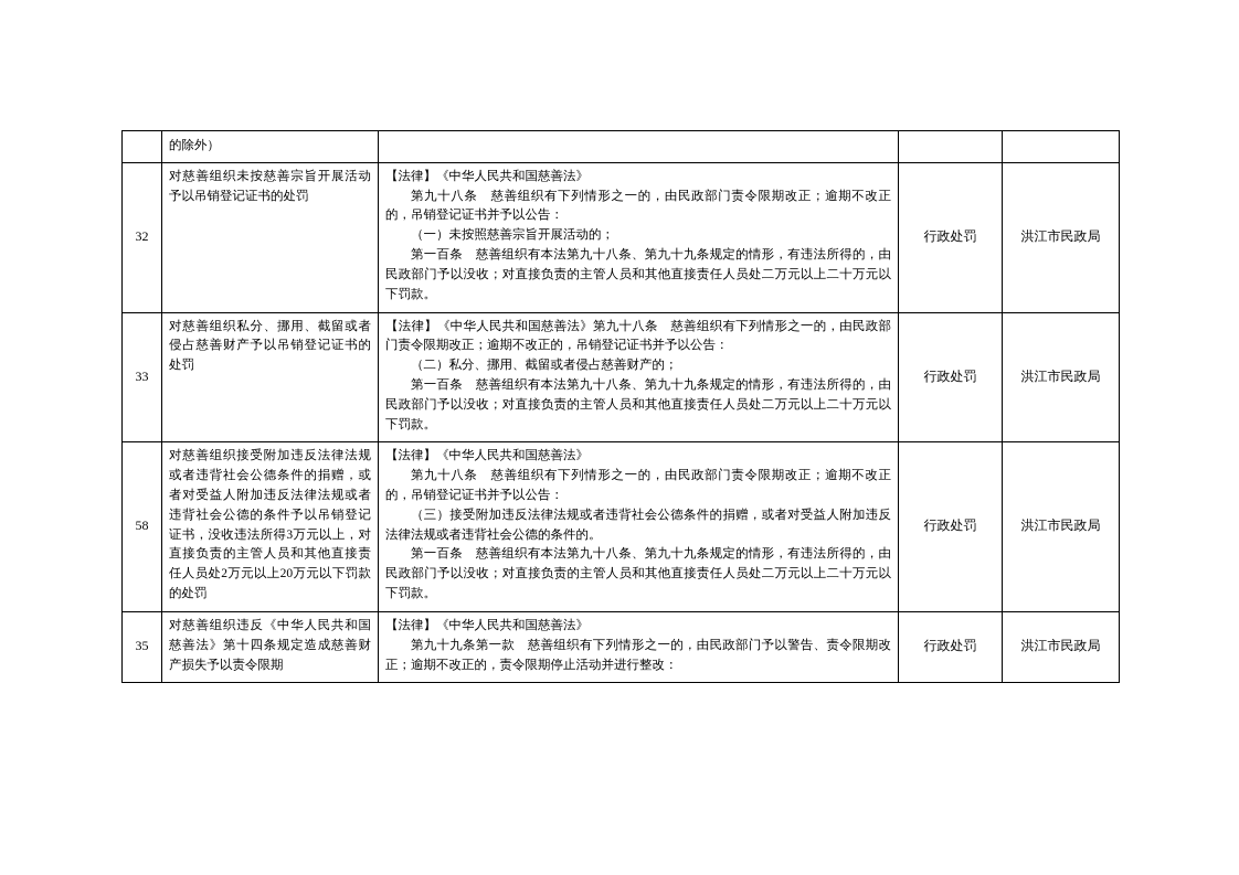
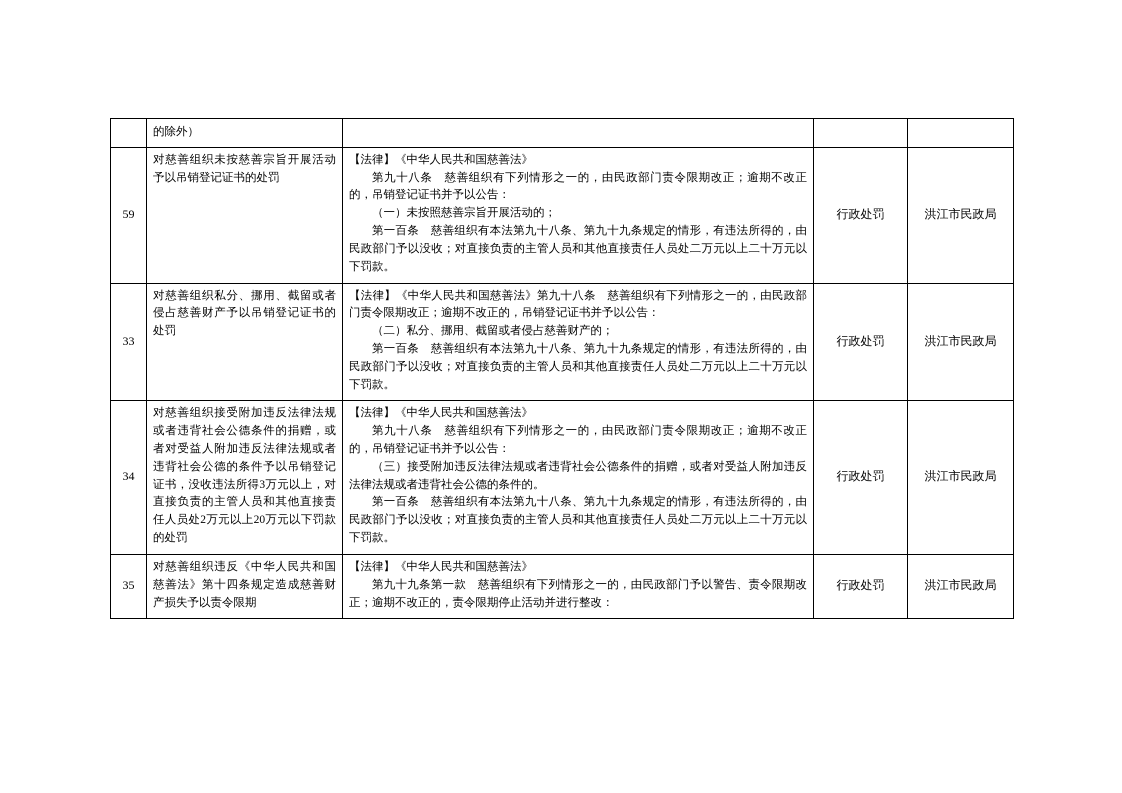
  	的除外）
- 32	对慈善组织未按慈善宗旨开展活动予以吊销登记证书的处罚	【法律】《中华人民共和国慈善法》第九十八条 慈善组织有下列情形之一的，由民政部门责令限期改正；逾期不改正的，吊销登记证书并予以公告：（一）未按照慈善宗旨开展活动的；第一百条 慈善组织有本法第九十八条、第九十九条规定的情形，有违法所得的，由民政部门予以没收；对直接负责的主管人员和其他直接责任人员处二万元以上二十万元以下罚款。	行政处罚	洪江市民政局
+ 59	对慈善组织未按慈善宗旨开展活动予以吊销登记证书的处罚	【法律】《中华人民共和国慈善法》第九十八条 慈善组织有下列情形之一的，由民政部门责令限期改正；逾期不改正的，吊销登记证书并予以公告：（一）未按照慈善宗旨开展活动的；第一百条 慈善组织有本法第九十八条、第九十九条规定的情形，有违法所得的，由民政部门予以没收；对直接负责的主管人员和其他直接责任人员处二万元以上二十万元以下罚款。	行政处罚	洪江市民政局
  33	对慈善组织私分、挪用、截留或者侵占慈善财产予以吊销登记证书的处罚	【法律】《中华人民共和国慈善法》第九十八条 慈善组织有下列情形之一的，由民政部门责令限期改正；逾期不改正的，吊销登记证书并予以公告：（二）私分、挪用、截留或者侵占慈善财产的；第一百条 慈善组织有本法第九十八条、第九十九条规定的情形，有违法所得的，由民政部门予以没收；对直接负责的主管人员和其他直接责任人员处二万元以上二十万元以下罚款。	行政处罚	洪江市民政局
- 58	对慈善组织接受附加违反法律法规或者违背社会公德条件的捐赠，或者对受益人附加违反法律法规或者违背社会公德的条件予以吊销登记证书，没收违法所得3万元以上，对直接负责的主管人员和其他直接责任人员处2万元以上20万元以下罚款的处罚	【法律】《中华人民共和国慈善法》第九十八条 慈善组织有下列情形之一的，由民政部门责令限期改正；逾期不改正的，吊销登记证书并予以公告：（三）接受附加违反法律法规或者违背社会公德条件的捐赠，或者对受益人附加违反法律法规或者违背社会公德的条件的。第一百条 慈善组织有本法第九十八条、第九十九条规定的情形，有违法所得的，由民政部门予以没收；对直接负责的主管人员和其他直接责任人员处二万元以上二十万元以下罚款。	行政处罚	洪江市民政局
+ 34	对慈善组织接受附加违反法律法规或者违背社会公德条件的捐赠，或者对受益人附加违反法律法规或者违背社会公德的条件予以吊销登记证书，没收违法所得3万元以上，对直接负责的主管人员和其他直接责任人员处2万元以上20万元以下罚款的处罚	【法律】《中华人民共和国慈善法》第九十八条 慈善组织有下列情形之一的，由民政部门责令限期改正；逾期不改正的，吊销登记证书并予以公告：（三）接受附加违反法律法规或者违背社会公德条件的捐赠，或者对受益人附加违反法律法规或者违背社会公德的条件的。第一百条 慈善组织有本法第九十八条、第九十九条规定的情形，有违法所得的，由民政部门予以没收；对直接负责的主管人员和其他直接责任人员处二万元以上二十万元以下罚款。	行政处罚	洪江市民政局
  35	对慈善组织违反《中华人民共和国慈善法》第十四条规定造成慈善财产损失予以责令限期	【法律】《中华人民共和国慈善法》第九十九条第一款 慈善组织有下列情形之一的，由民政部门予以警告、责令限期改正；逾期不改正的，责令限期停止活动并进行整改：	行政处罚	洪江市民政局
